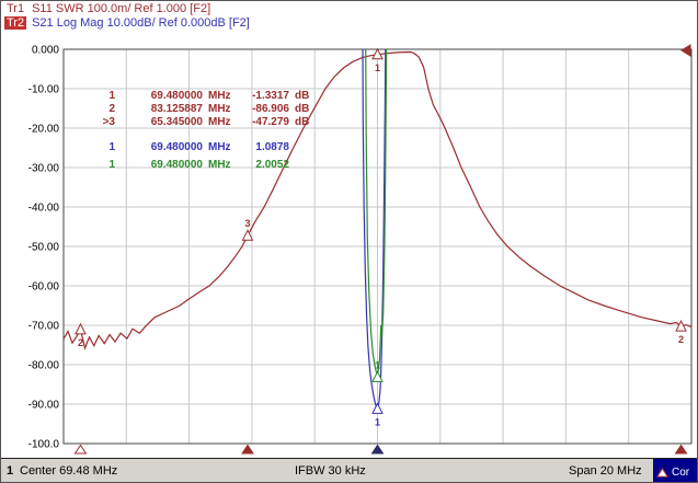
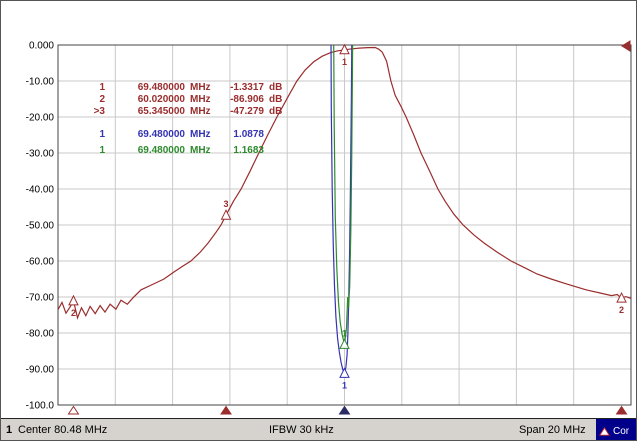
- Tr1 S11 SWR 100.0m/ Ref 1.000 [F2]
- Tr2 S21 Log Mag 10.00dB/ Ref 0.000dB [F2]
  0.000
  -10.00
  -20.00
  -30.00
  -40.00
  -50.00
  -60.00
  -70.00
  -80.00
  -90.00
  -100.0
  1
  2
  3
  2
  1
  1
  1
  69.480000
  MHz
  -1.3317
  dB
  2
- 83.125887
+ 60.020000
  MHz
  -86.906
  dB
  >3
  65.345000
  MHz
  -47.279
  dB
  1
  69.480000
  MHz
  1.0878
  1
  69.480000
  MHz
- 2.0052
+ 1.1683
  1
- Center 69.48 MHz
+ Center 80.48 MHz
  IFBW 30 kHz
  Span 20 MHz
  Cor
